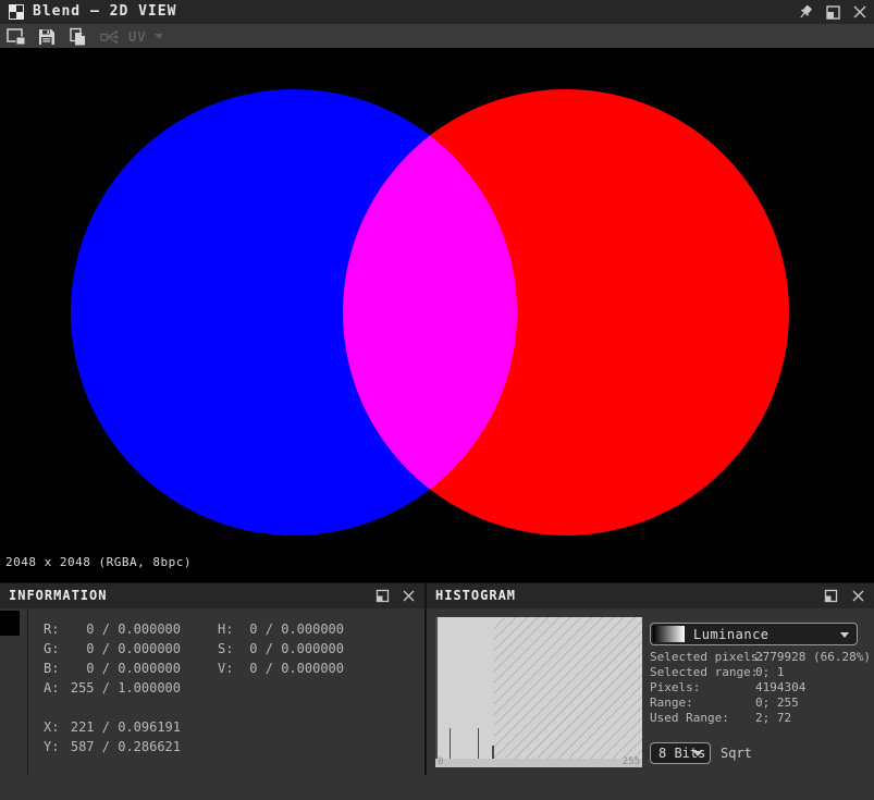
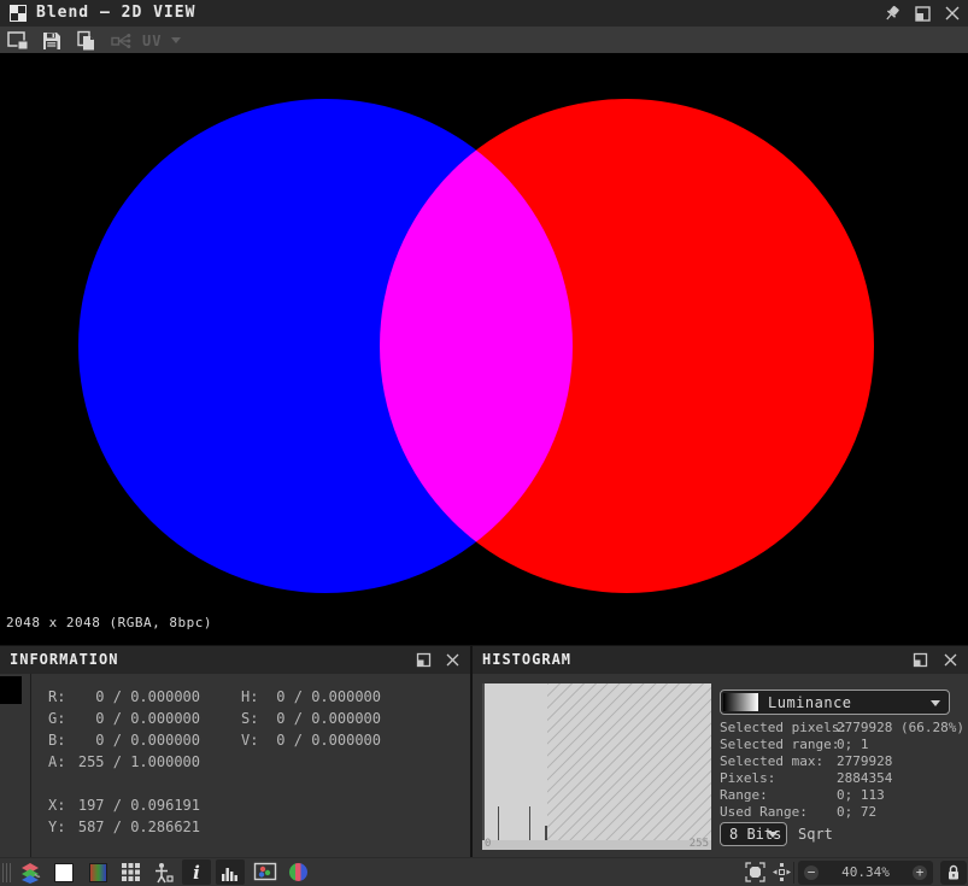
  Blend — 2D VIEW
  UV
  2048 x 2048 (RGBA, 8bpc)
  INFORMATION
  R:
  0 / 0.000000
  H:
  0 / 0.000000
  G:
  0 / 0.000000
  S:
  0 / 0.000000
  B:
  0 / 0.000000
  V:
  0 / 0.000000
  A:
  255 / 1.000000
  X:
- 221 / 0.096191
+ 197 / 0.096191
  Y:
  587 / 0.286621
  HISTOGRAM
  0
  255
  Luminance
  Selected pixels:
  2779928 (66.28%)
  Selected range:
  0; 1
+ Selected max:
+ 2779928
  Pixels:
- 4194304
+ 2884354
  Range:
- 0; 255
+ 0; 113
  Used Range:
- 2; 72
+ 0; 72
  8 Bits
  Sqrt
+ i
+ −
+ 40.34%
+ +
